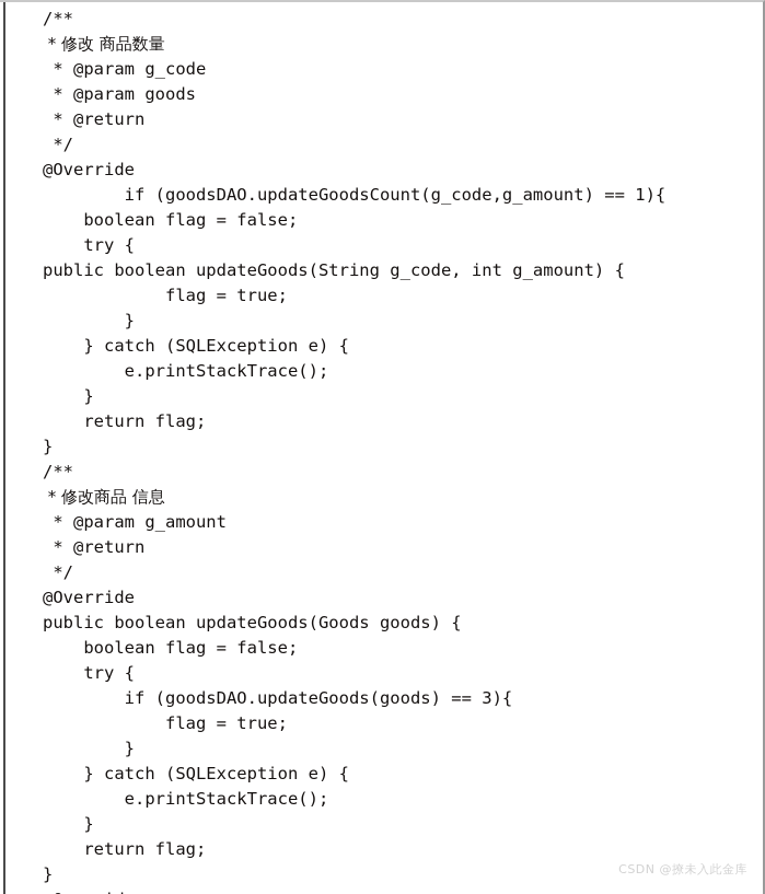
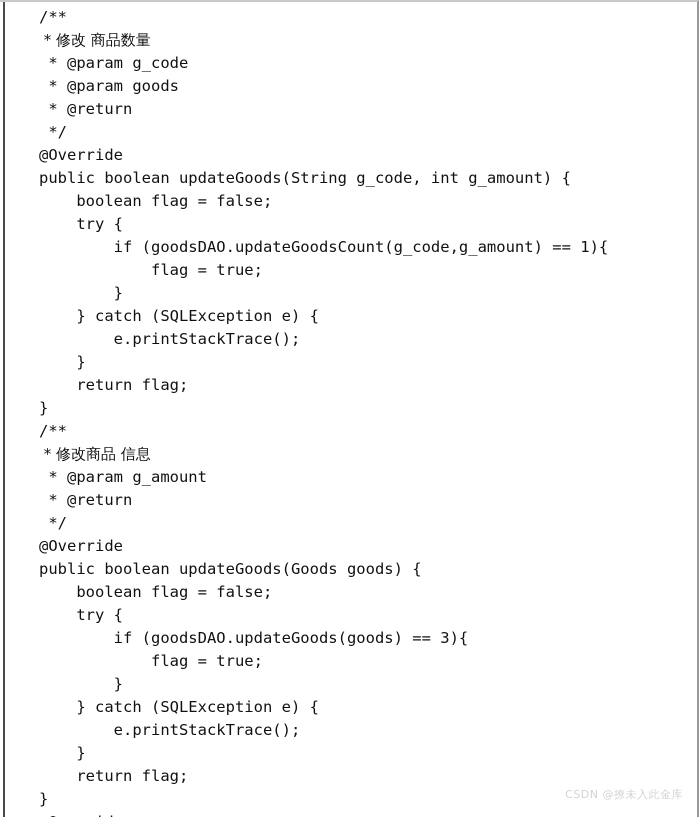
  /**
  * 修改 商品数量
  * @param g_code
  * @param goods
  * @return
  */
  @Override
- if (goodsDAO.updateGoodsCount(g_code,g_amount) == 1){
+ public boolean updateGoods(String g_code, int g_amount) {
  boolean flag = false;
  try {
- public boolean updateGoods(String g_code, int g_amount) {
+ if (goodsDAO.updateGoodsCount(g_code,g_amount) == 1){
  flag = true;
  }
  } catch (SQLException e) {
  e.printStackTrace();
  }
  return flag;
  }
  /**
  * 修改商品 信息
  * @param g_amount
  * @return
  */
  @Override
  public boolean updateGoods(Goods goods) {
  boolean flag = false;
  try {
  if (goodsDAO.updateGoods(goods) == 3){
  flag = true;
  }
  } catch (SQLException e) {
  e.printStackTrace();
  }
  return flag;
  }
  CSDN @撩未入此金库
